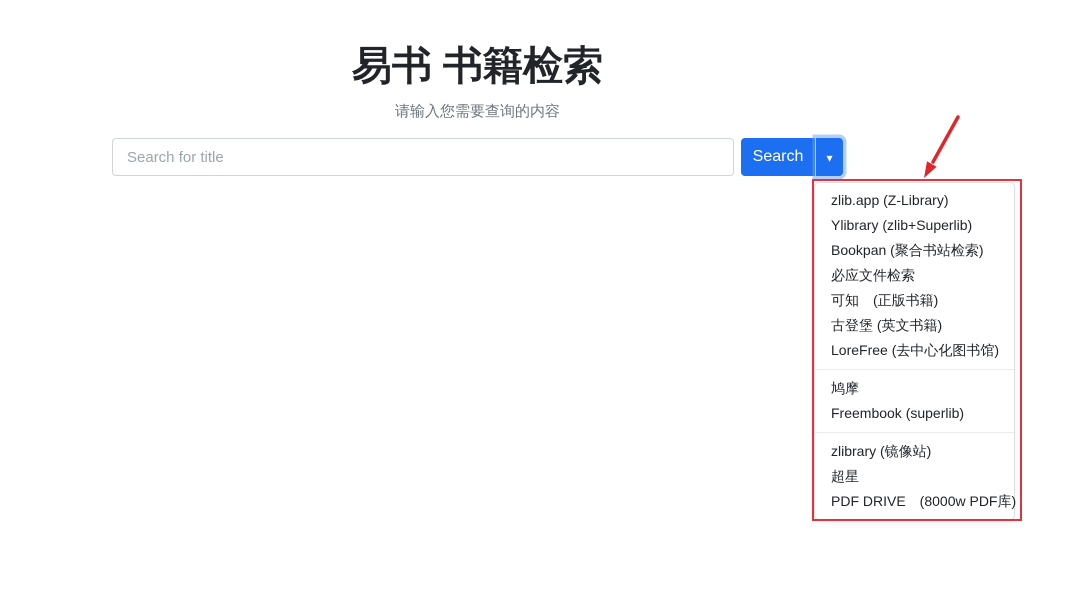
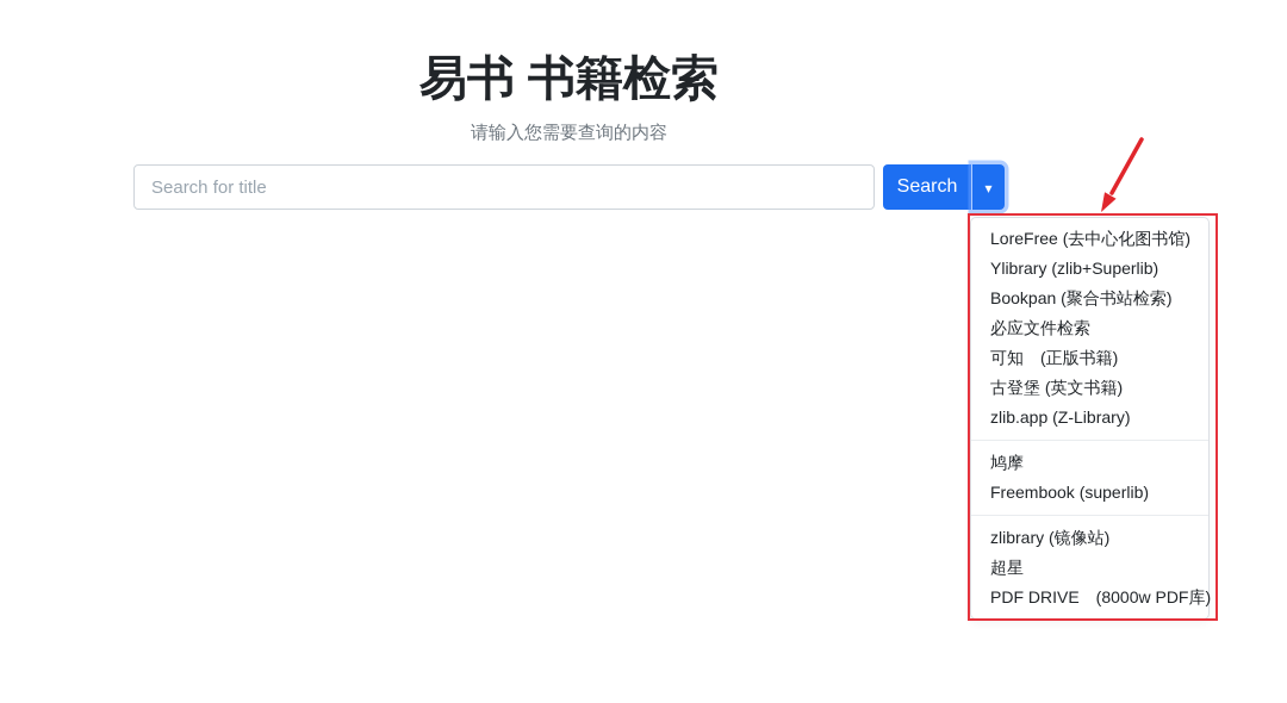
  易书 书籍检索
  请输入您需要查询的内容
  Search for title
  Search
  ▾
- zlib.app (Z-Library)
+ LoreFree (去中心化图书馆)
  Ylibrary (zlib+Superlib)
  Bookpan (聚合书站检索)
  必应文件检索
  可知 (正版书籍)
  古登堡 (英文书籍)
- LoreFree (去中心化图书馆)
+ zlib.app (Z-Library)
  鸠摩
  Freembook (superlib)
  zlibrary (镜像站)
  超星
  PDF DRIVE (8000w PDF库)
